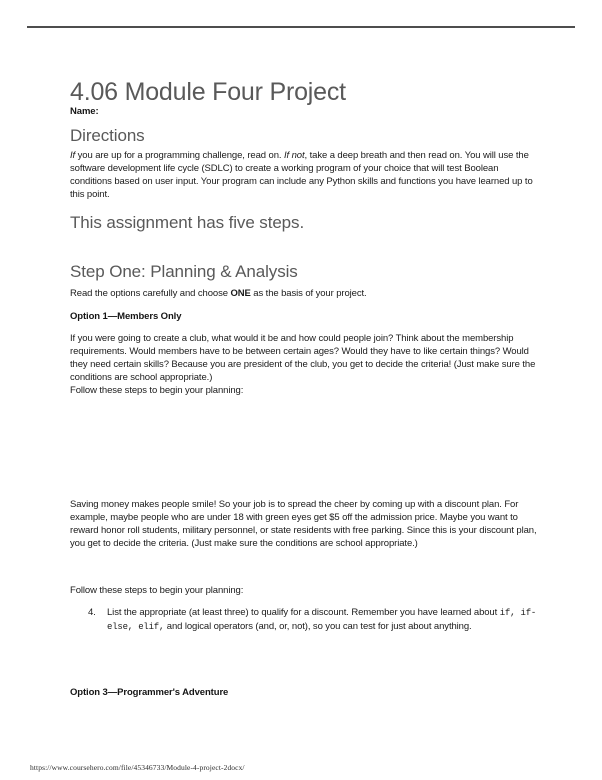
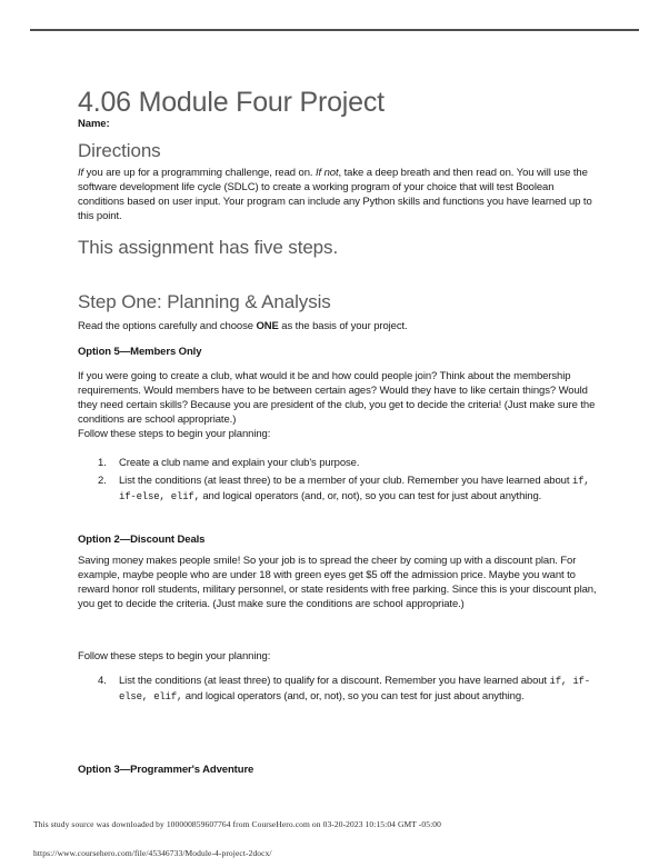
  4.06 Module Four Project
  Name:
  Directions
  If you are up for a programming challenge, read on. If not, take a deep breath and then read on. You will use the software development life cycle (SDLC) to create a working program of your choice that will test Boolean conditions based on user input. Your program can include any Python skills and functions you have learned up to this point.
  This assignment has five steps.
  Step One: Planning & Analysis
  Read the options carefully and choose ONE as the basis of your project.
- Option 1—Members Only
+ Option 5—Members Only
  If you were going to create a club, what would it be and how could people join? Think about the membership requirements. Would members have to be between certain ages? Would they have to like certain things? Would they need certain skills? Because you are president of the club, you get to decide the criteria! (Just make sure the conditions are school appropriate.)
  Follow these steps to begin your planning:
+ 1.
+ Create a club name and explain your club's purpose.
+ 2.
+ List the conditions (at least three) to be a member of your club. Remember you have learned about if, if-else, elif, and logical operators (and, or, not), so you can test for just about anything.
+ Option 2—Discount Deals
  Saving money makes people smile! So your job is to spread the cheer by coming up with a discount plan. For example, maybe people who are under 18 with green eyes get $5 off the admission price. Maybe you want to reward honor roll students, military personnel, or state residents with free parking. Since this is your discount plan, you get to decide the criteria. (Just make sure the conditions are school appropriate.)
  Follow these steps to begin your planning:
  4.
- List the appropriate (at least three) to qualify for a discount. Remember you have learned about if, if-else, elif, and logical operators (and, or, not), so you can test for just about anything.
+ List the conditions (at least three) to qualify for a discount. Remember you have learned about if, if-else, elif, and logical operators (and, or, not), so you can test for just about anything.
  Option 3—Programmer's Adventure
+ This study source was downloaded by 100000859607764 from CourseHero.com on 03-20-2023 10:15:04 GMT -05:00
  https://www.coursehero.com/file/45346733/Module-4-project-2docx/
